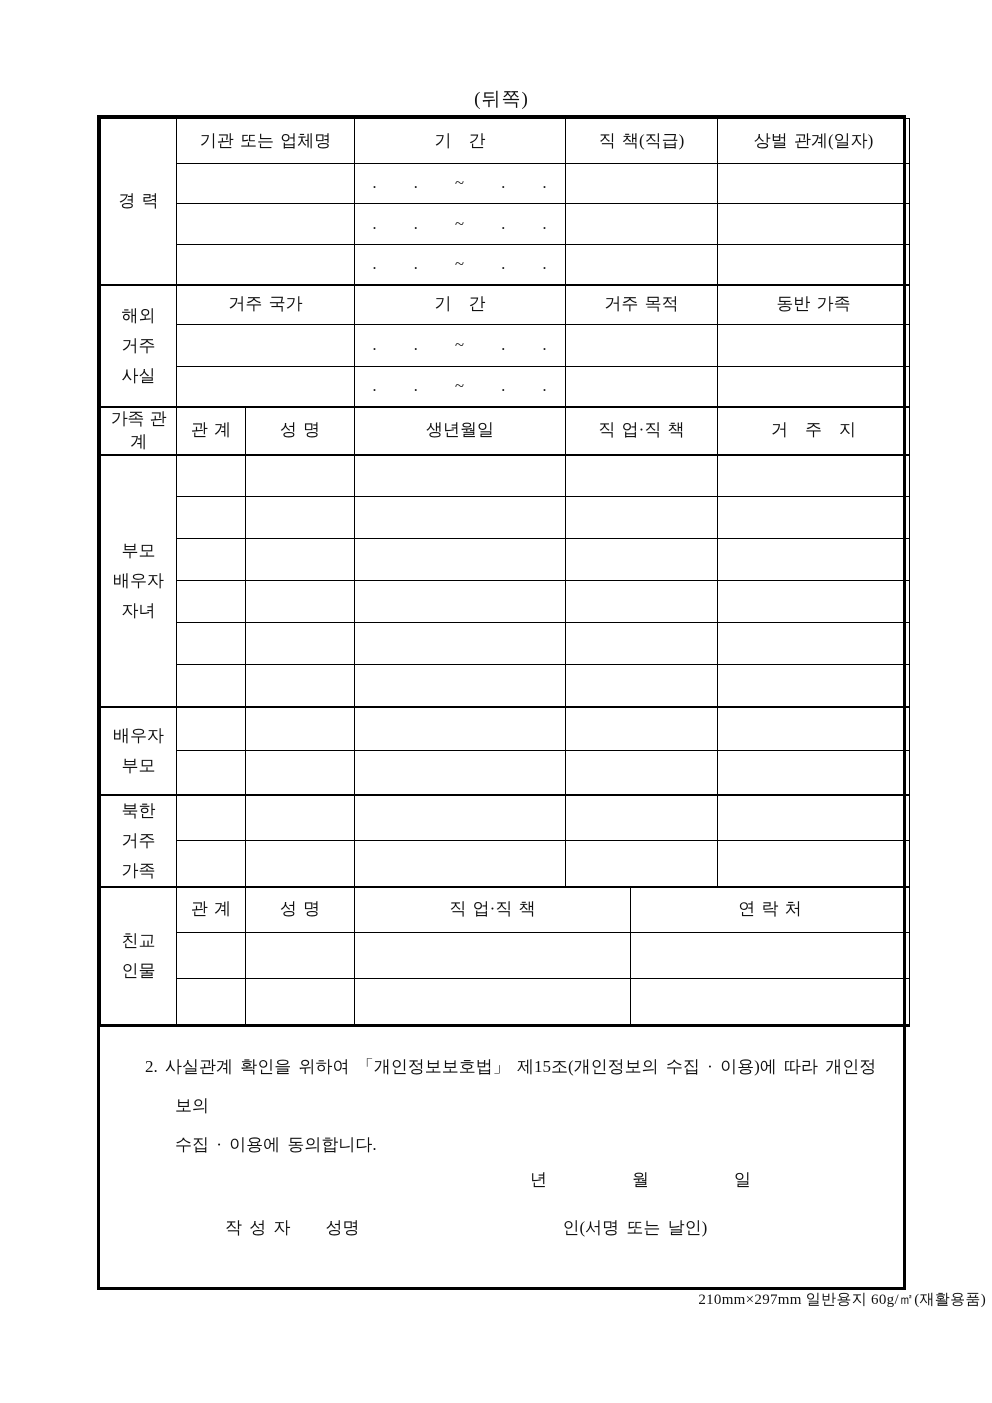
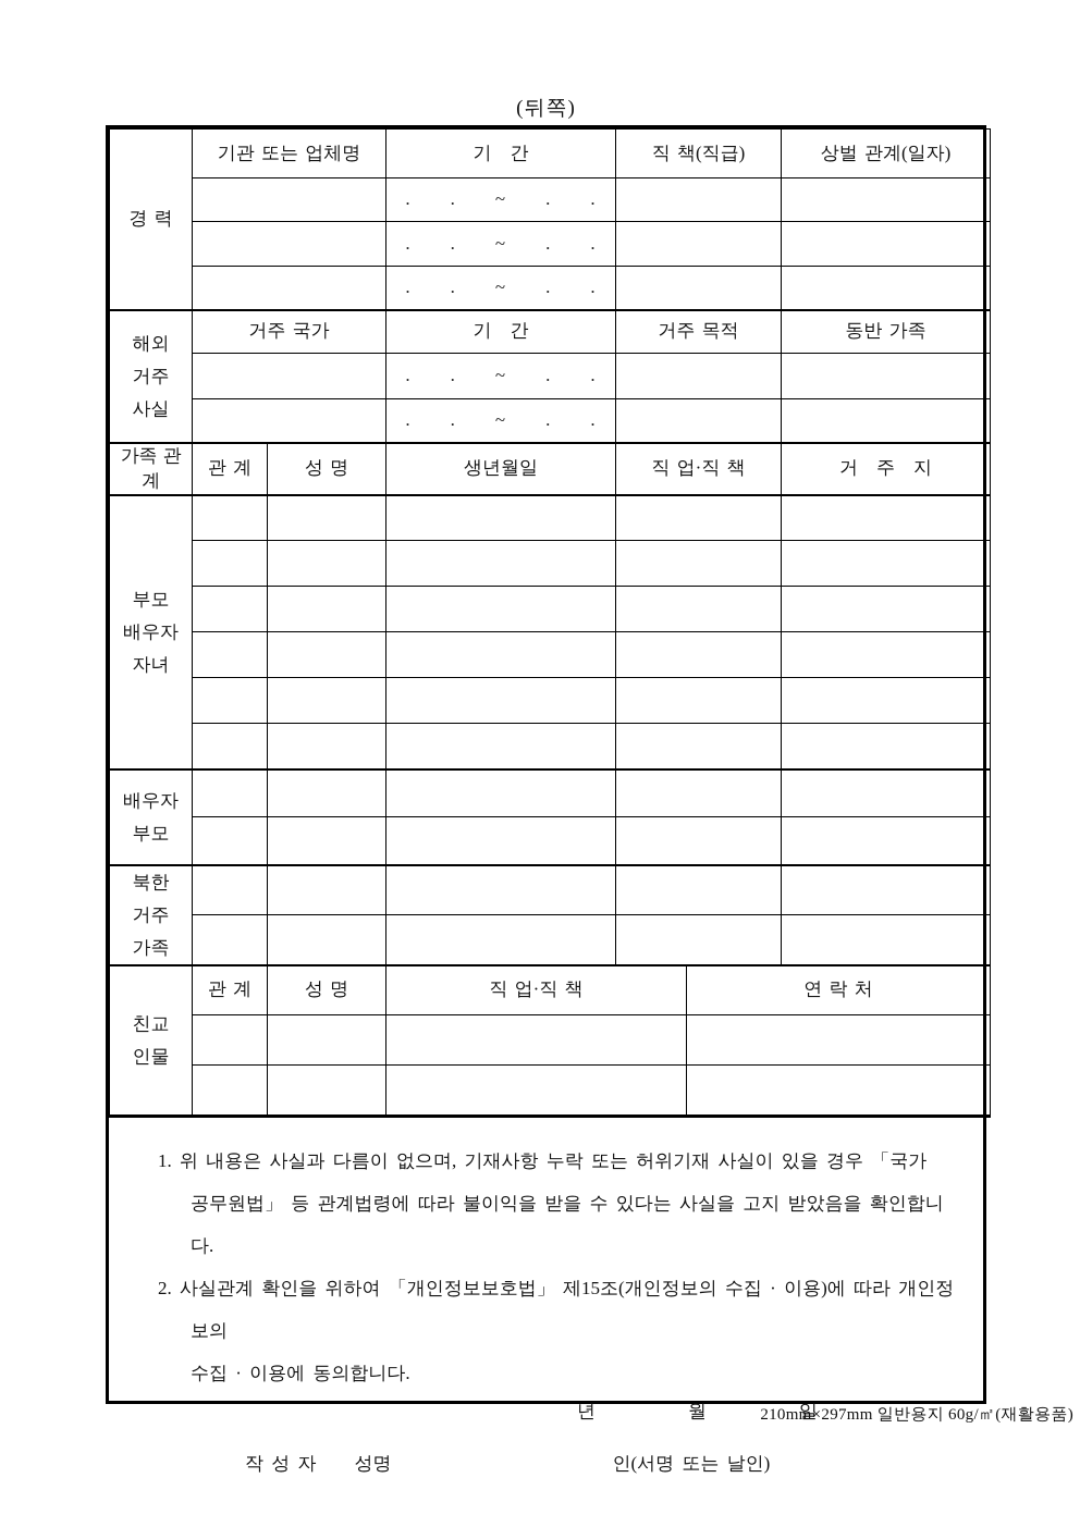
  (뒤쪽)
  경 력	기관 또는 업체명	기 간	직 책(직급)	상벌 관계(일자)
  	. . ~ . .
  	. . ~ . .
  	. . ~ . .
  해외 거주 사실	거주 국가	기 간	거주 목적	동반 가족
  	. . ~ . .
  	. . ~ . .
  가족 관계	관 계	성 명	생년월일	직 업·직 책	거 주 지
  부모 배우자 자녀
  배우자 부모
  북한 거주 가족
  친교 인물	관 계	성 명	직 업·직 책	연 락 처
+ 1. 위 내용은 사실과 다름이 없으며, 기재사항 누락 또는 허위기재 사실이 있을 경우 「국가
+ 공무원법」 등 관계법령에 따라 불이익을 받을 수 있다는 사실을 고지 받았음을 확인합니다.
  2. 사실관계 확인을 위하여 「개인정보보호법」 제15조(개인정보의 수집 · 이용)에 따라 개인정보의
  수집 · 이용에 동의합니다.
  년
  월
  일
  작 성 자
  성명
  인(서명 또는 날인)
  210mm×297mm 일반용지 60g/㎡(재활용품)
